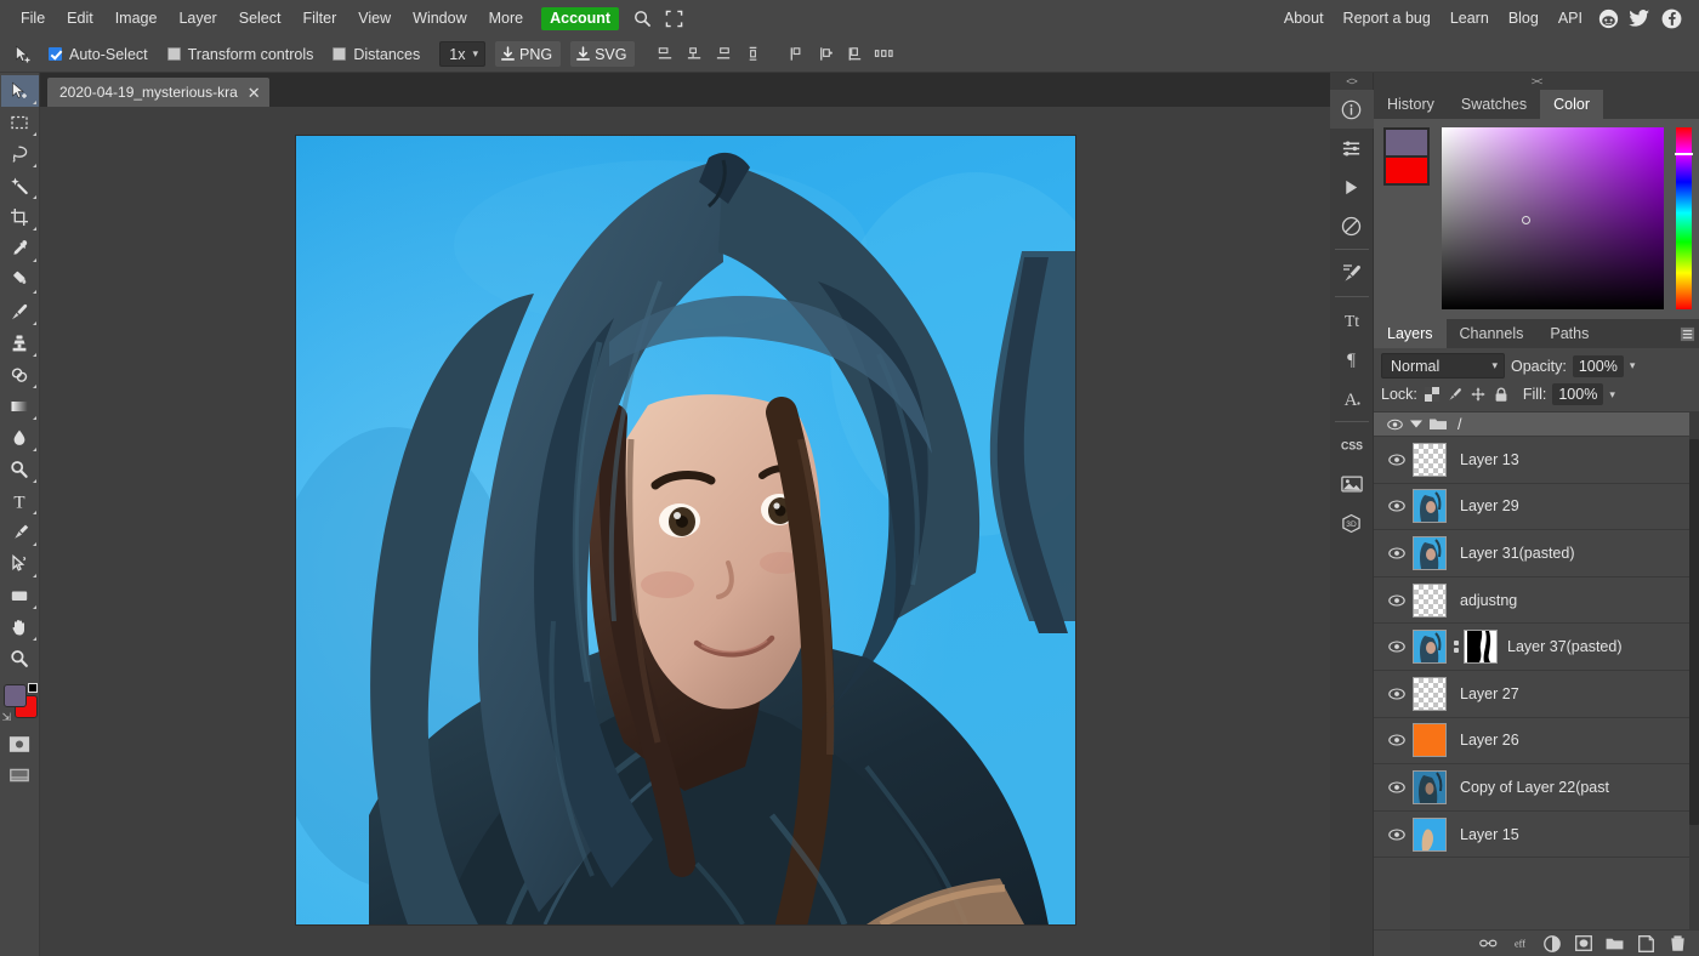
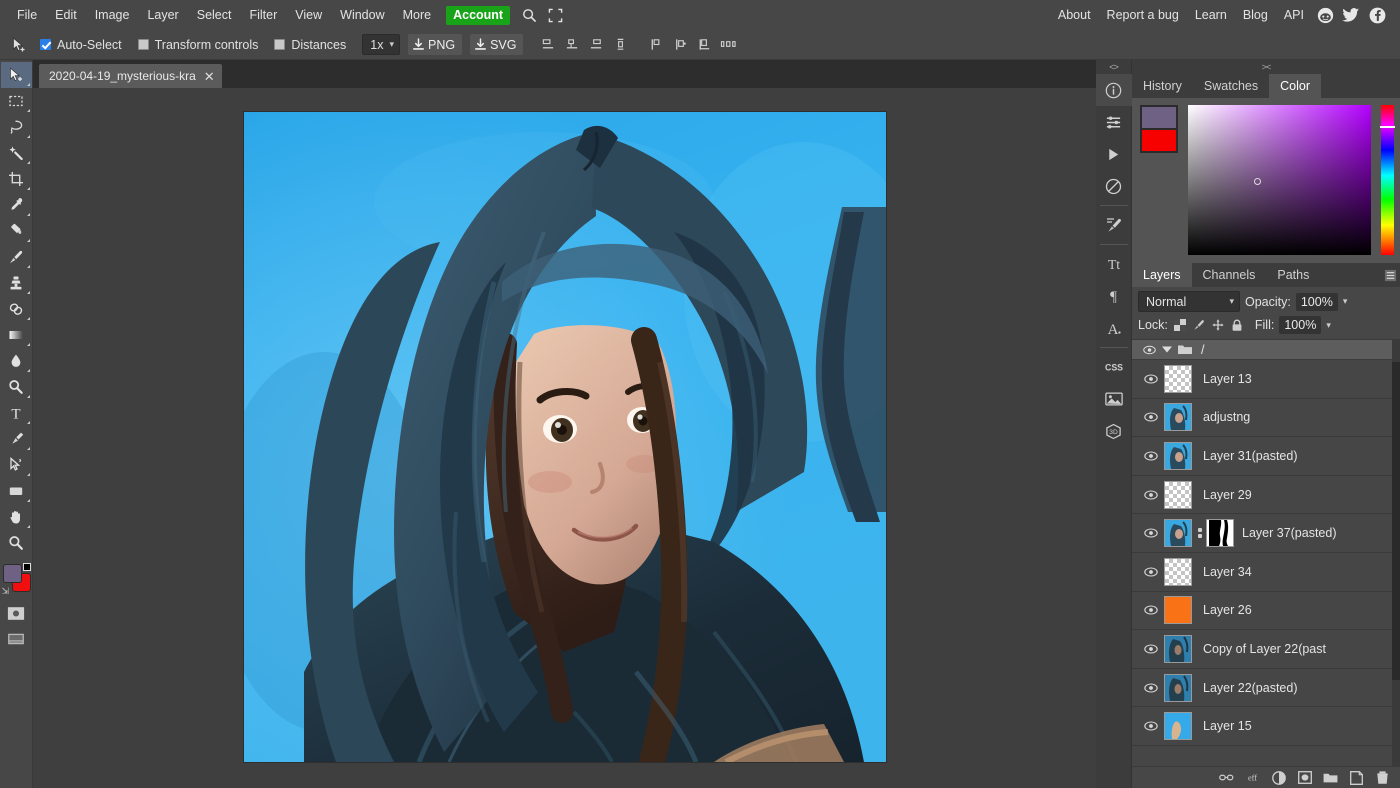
  File
  Edit
  Image
  Layer
  Select
  Filter
  View
  Window
  More
  Account
  About
  Report a bug
  Learn
  Blog
  API
  Auto-Select
  Transform controls
  Distances
  1x
  ▾
  PNG
  SVG
  T
  ⇲
  2020-04-19_mysterious-kra
  ✕
  <>
  Tt
  ¶
  A
  CSS
  ><
  History
  Swatches
  Color
  Layers
  Channels
  Paths
  Normal
  ▾
  Opacity:
  100%
  ▾
  Lock:
  Fill:
  100%
  ▾
  /
  Layer 13
- Layer 29
+ adjustng
  Layer 31(pasted)
- adjustng
+ Layer 29
  Layer 37(pasted)
- Layer 27
+ Layer 34
  Layer 26
  Copy of Layer 22(past
+ Layer 22(pasted)
  Layer 15
  eff
